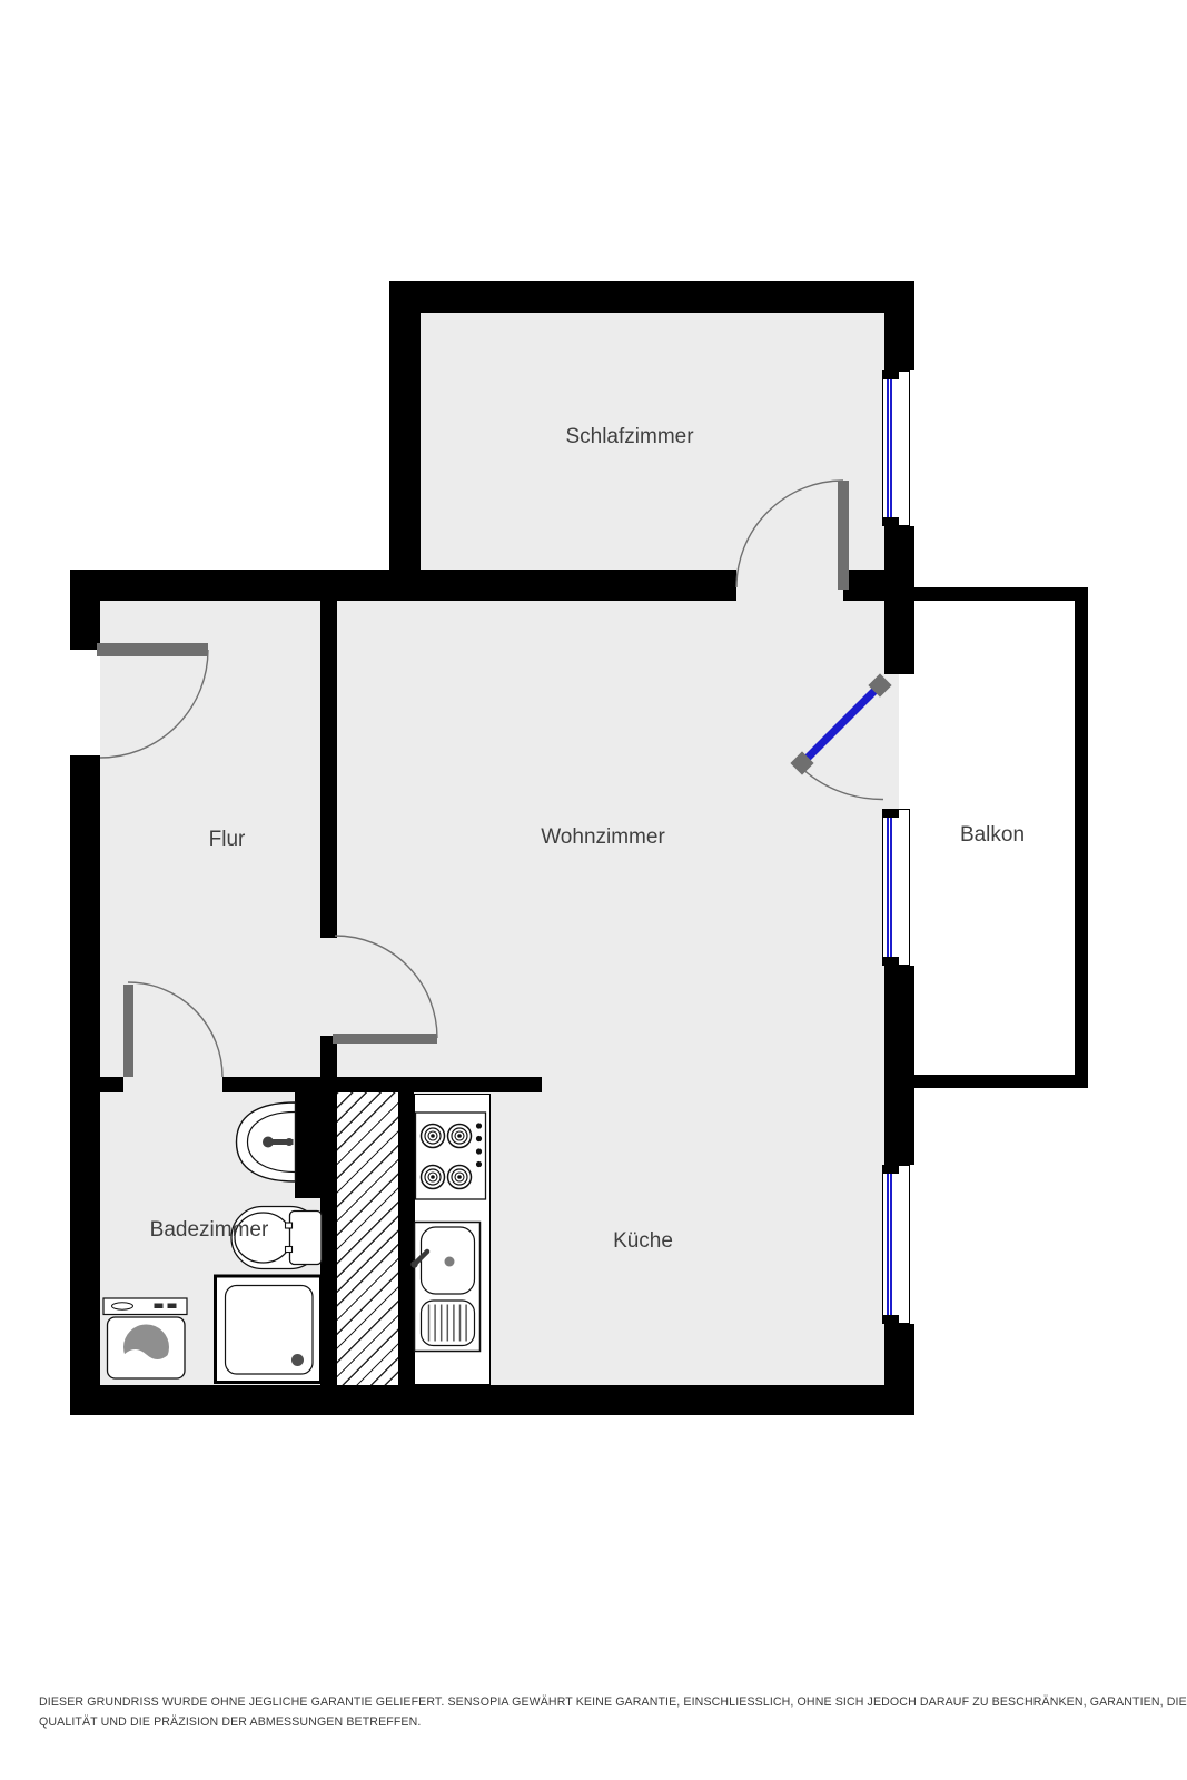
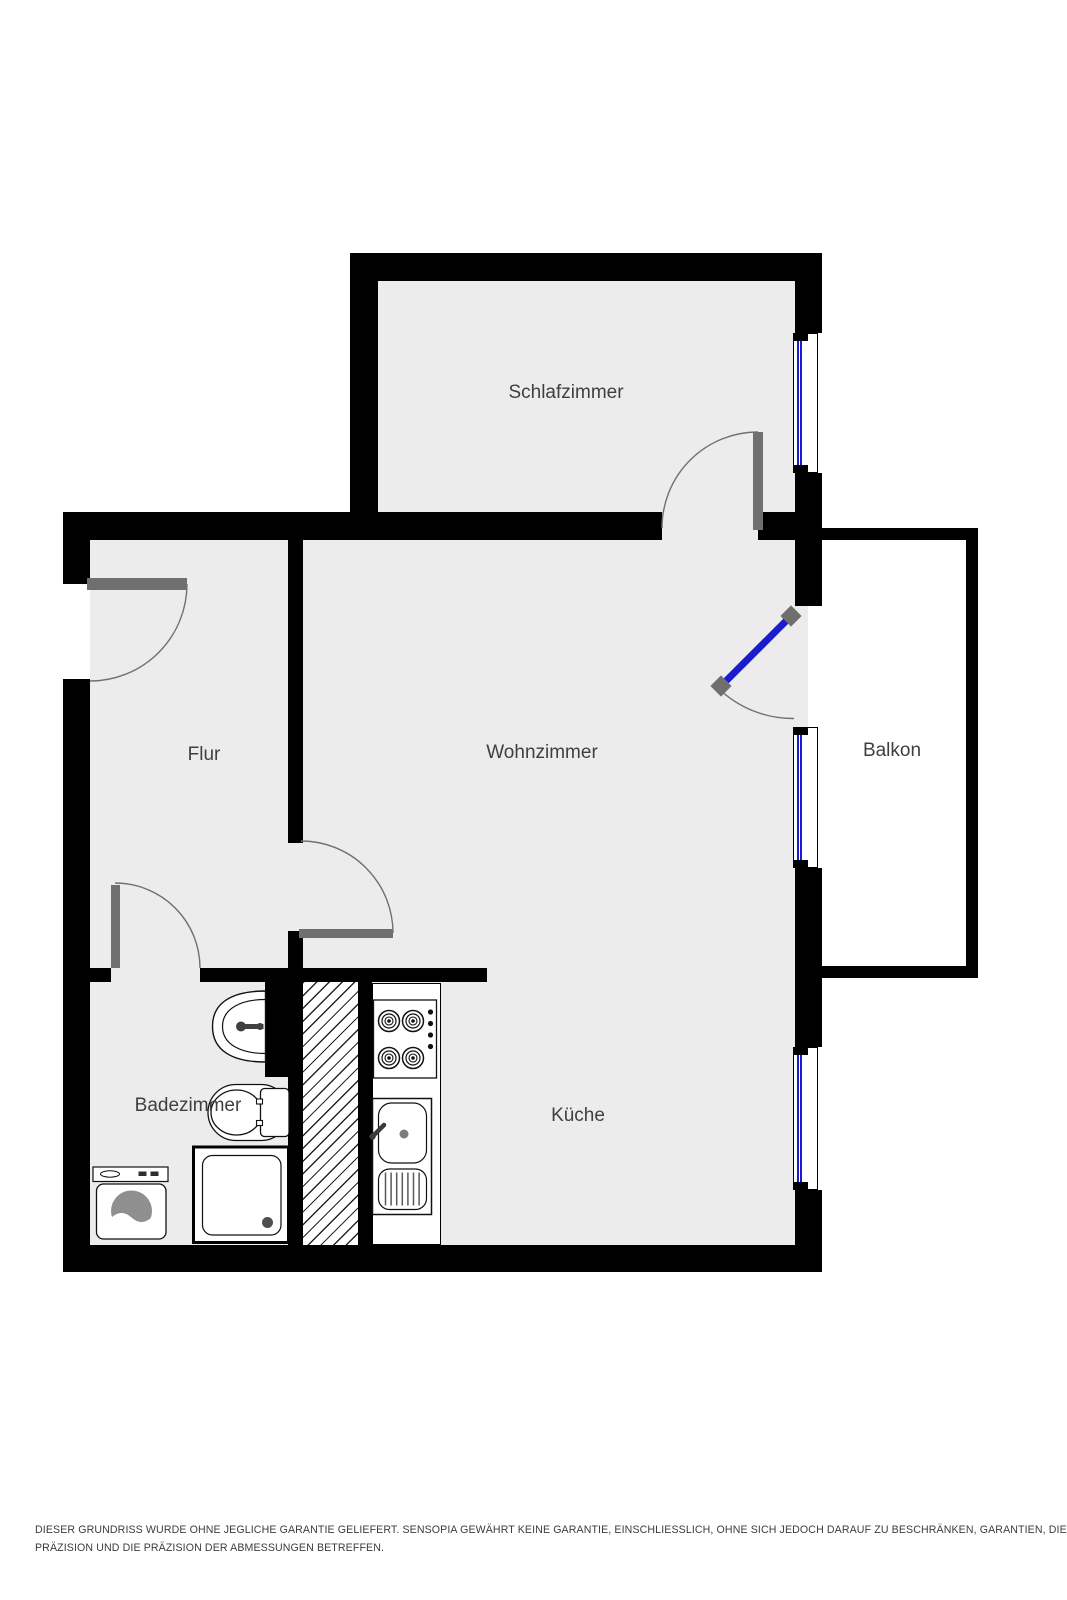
  Schlafzimmer
  Flur
  Wohnzimmer
  Balkon
  Badezimmer
  Küche
  DIESER GRUNDRISS WURDE OHNE JEGLICHE GARANTIE GELIEFERT. SENSOPIA GEWÄHRT KEINE GARANTIE, EINSCHLIESSLICH, OHNE SICH JEDOCH DARAUF ZU BESCHRÄNKEN, GARANTIEN, DIE
- QUALITÄT UND DIE PRÄZISION DER ABMESSUNGEN BETREFFEN.
+ PRÄZISION UND DIE PRÄZISION DER ABMESSUNGEN BETREFFEN.
